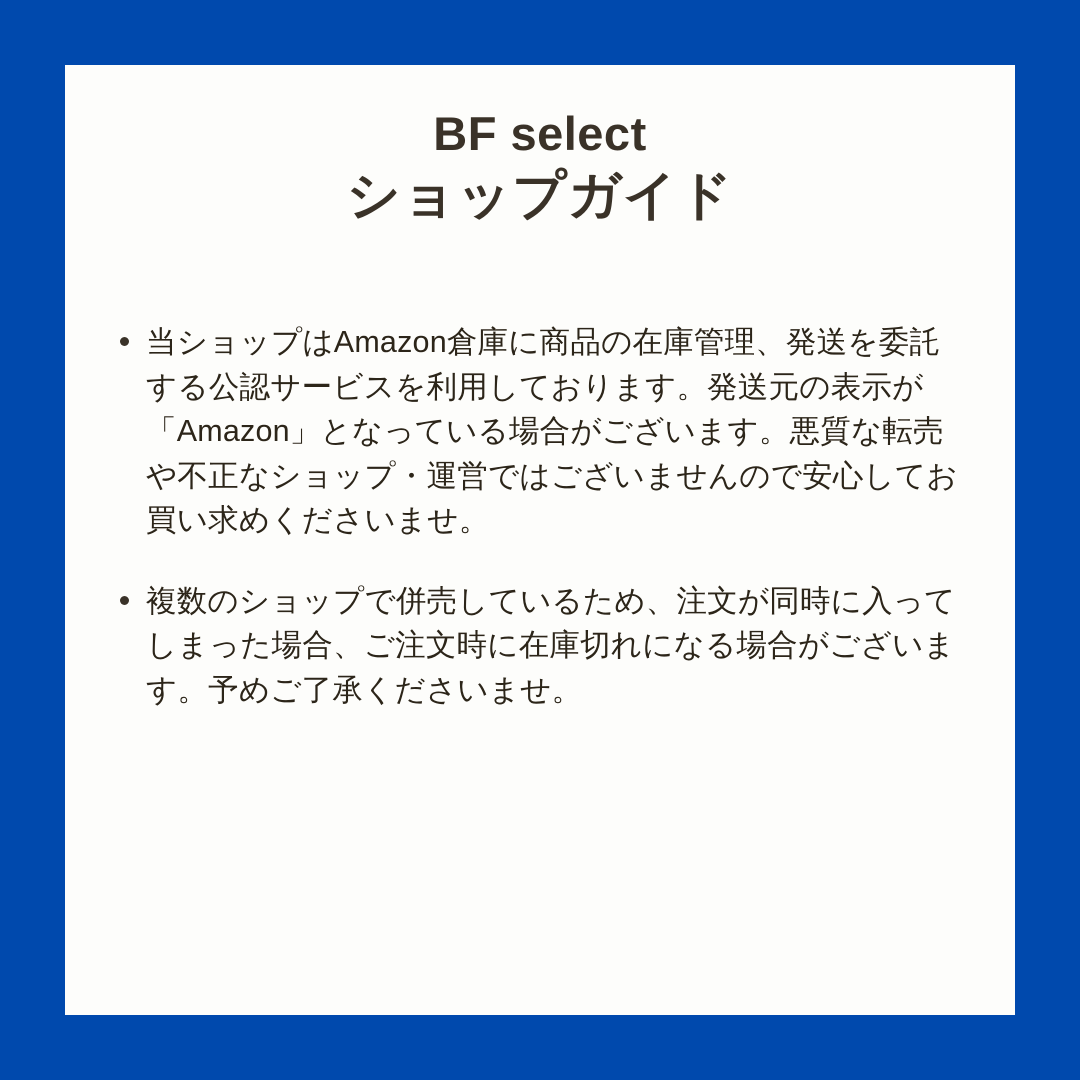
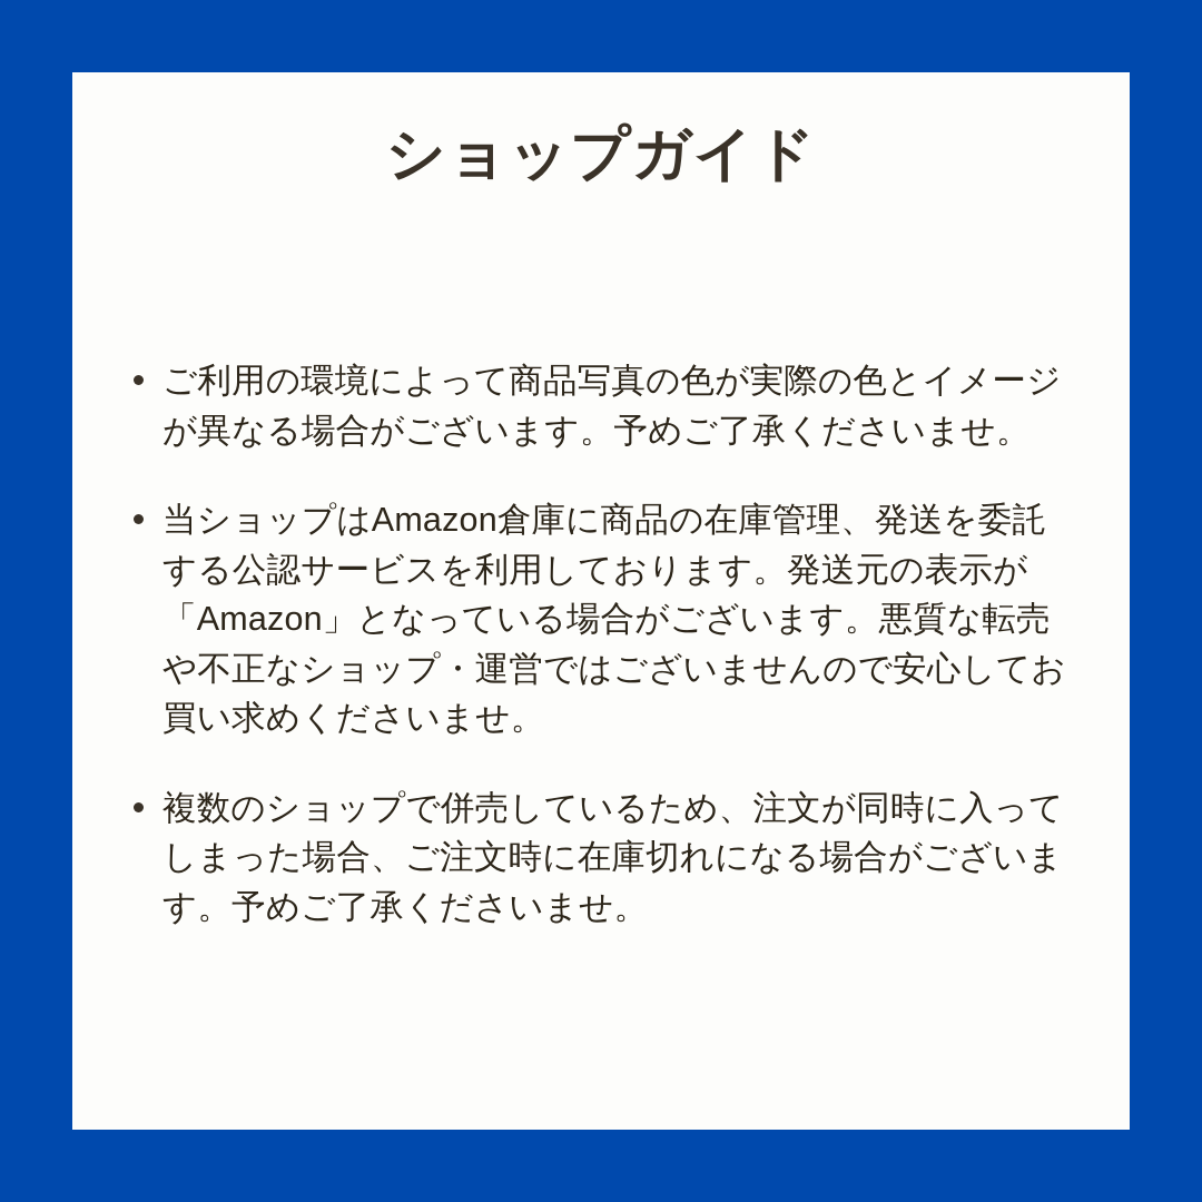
- BF select
  ショップガイド
+ ご利用の環境によって商品写真の色が実際の色とイメージが異なる場合がございます。予めご了承くださいませ。
  当ショップはAmazon倉庫に商品の在庫管理、発送を委託する公認サービスを利用しております。発送元の表示が「Amazon」となっている場合がございます。悪質な転売や不正なショップ・運営ではございませんので安心してお買い求めくださいませ。
  複数のショップで併売しているため、注文が同時に入ってしまった場合、ご注文時に在庫切れになる場合がございます。予めご了承くださいませ。
